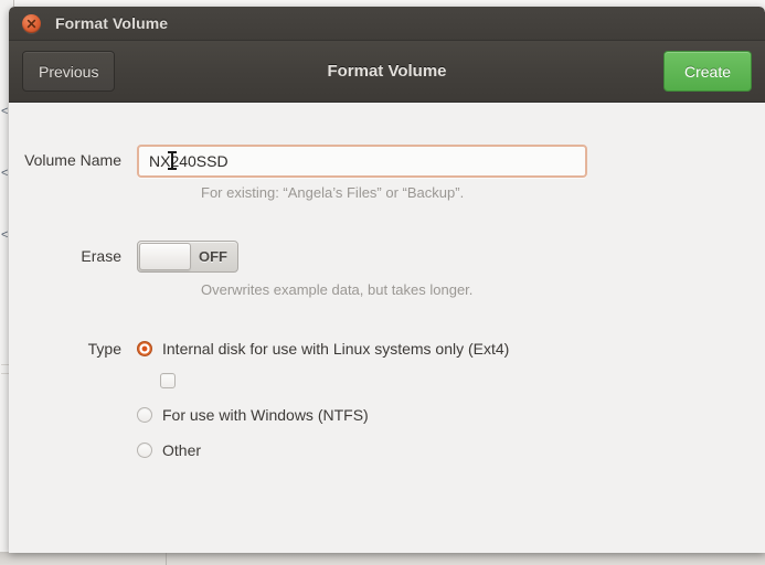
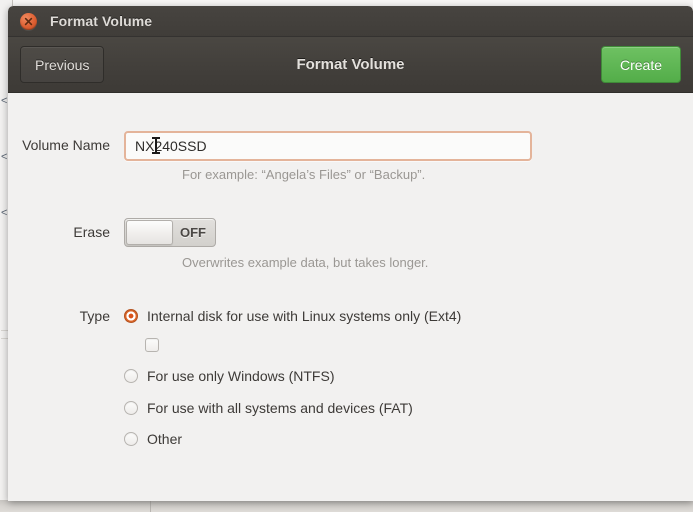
  <
  <
  <
  Format Volume
  Previous
  Format Volume
  Create
  Volume Name
  NX240SSD
- For existing: “Angela’s Files” or “Backup”.
+ For example: “Angela’s Files” or “Backup”.
  Erase
  OFF
  Overwrites example data, but takes longer.
  Type
  Internal disk for use with Linux systems only (Ext4)
- For use with Windows (NTFS)
+ For use only Windows (NTFS)
+ For use with all systems and devices (FAT)
  Other
